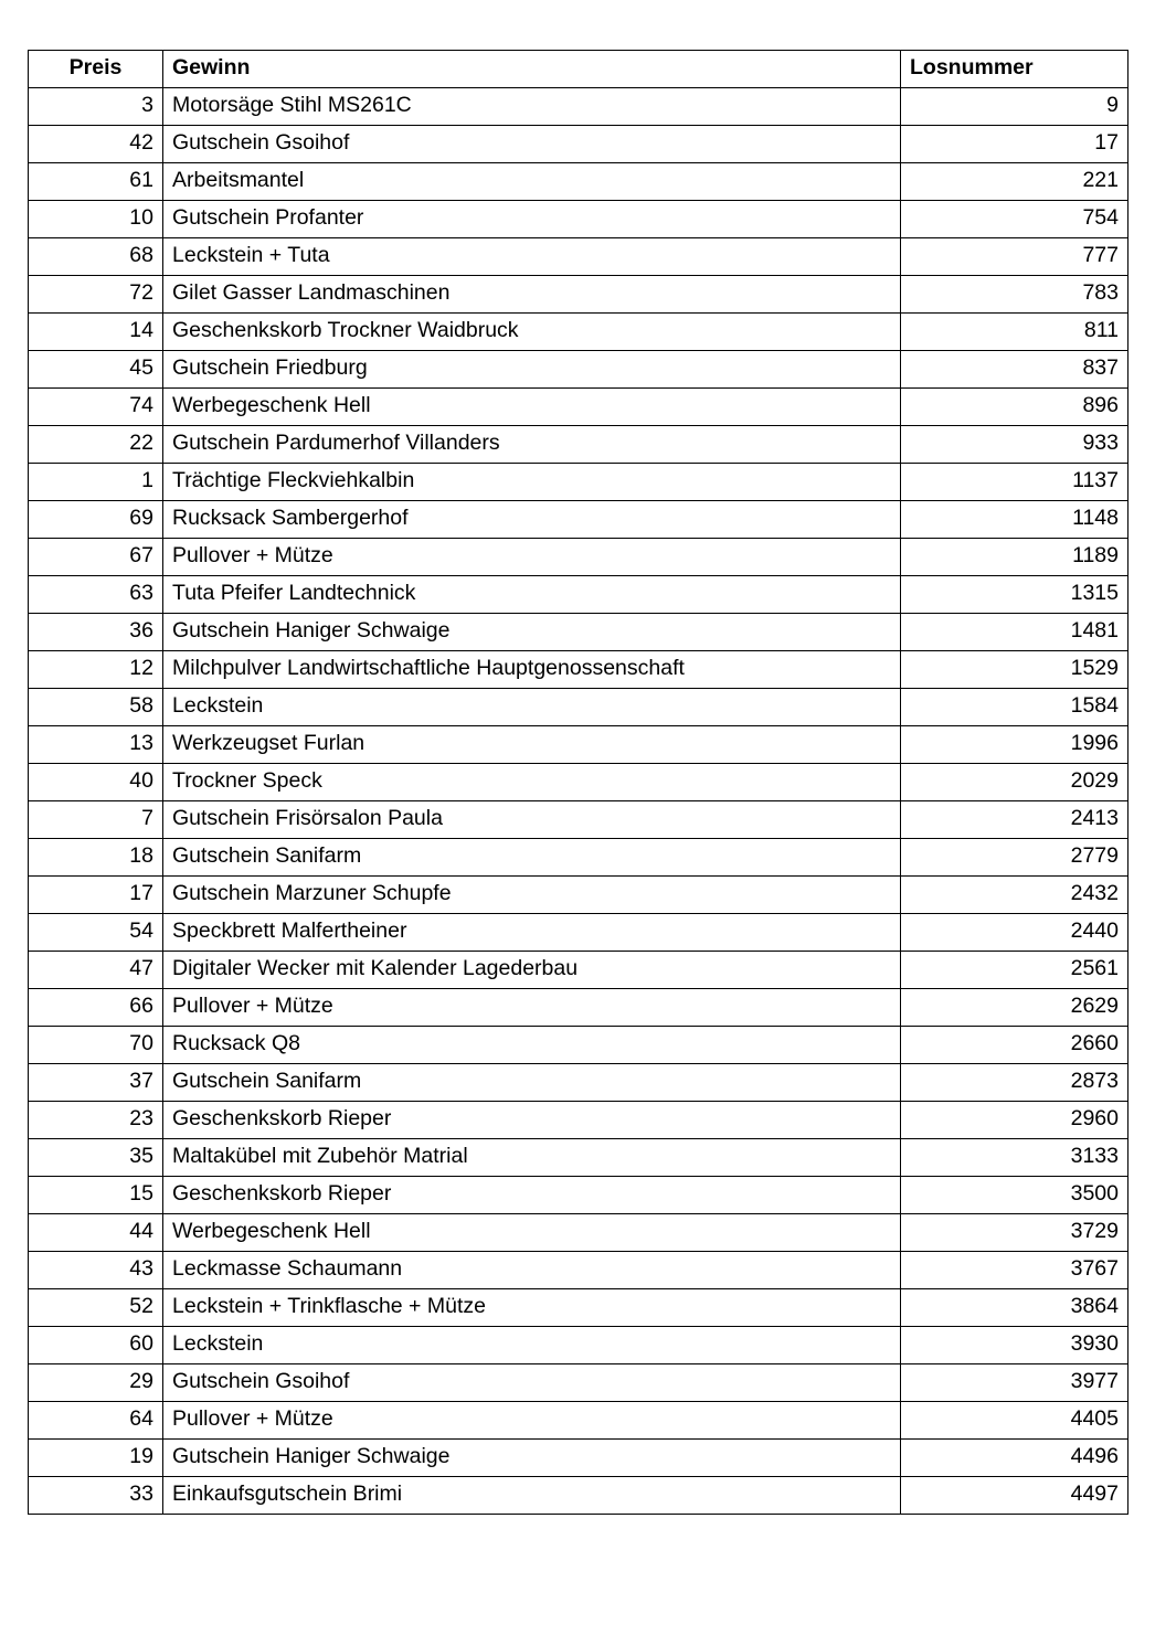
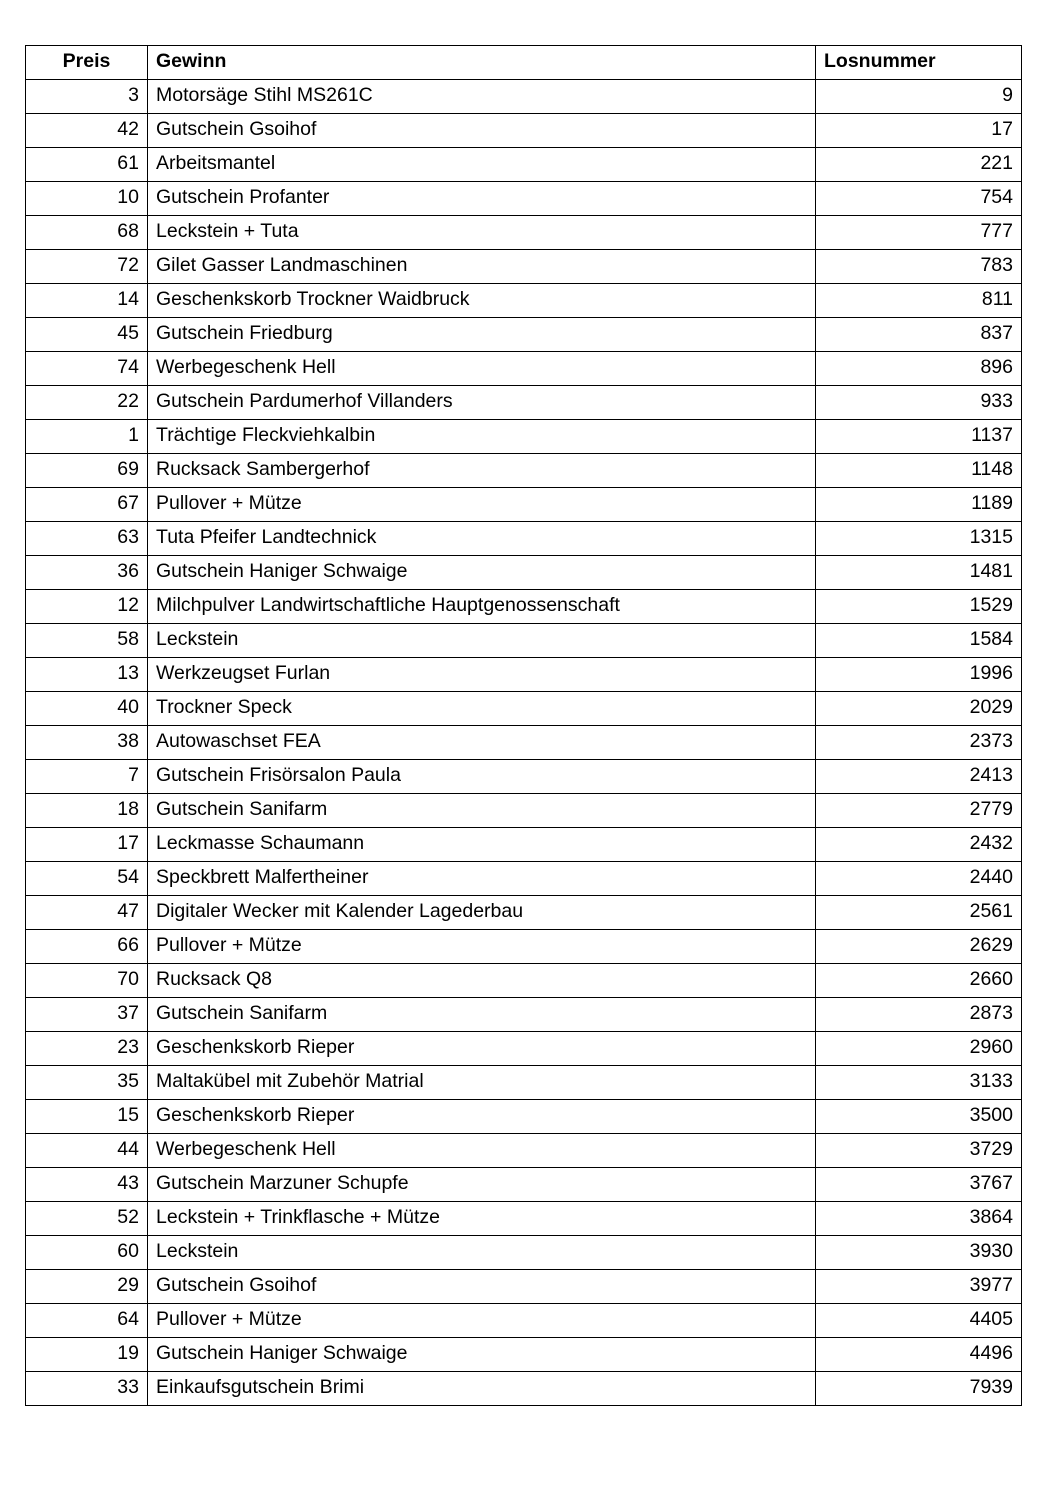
  Preis	Gewinn	Losnummer
  3	Motorsäge Stihl MS261C	9
  42	Gutschein Gsoihof	17
  61	Arbeitsmantel	221
  10	Gutschein Profanter	754
  68	Leckstein + Tuta	777
  72	Gilet Gasser Landmaschinen	783
  14	Geschenkskorb Trockner Waidbruck	811
  45	Gutschein Friedburg	837
  74	Werbegeschenk Hell	896
  22	Gutschein Pardumerhof Villanders	933
  1	Trächtige Fleckviehkalbin	1137
  69	Rucksack Sambergerhof	1148
  67	Pullover + Mütze	1189
  63	Tuta Pfeifer Landtechnick	1315
  36	Gutschein Haniger Schwaige	1481
  12	Milchpulver Landwirtschaftliche Hauptgenossenschaft	1529
  58	Leckstein	1584
  13	Werkzeugset Furlan	1996
  40	Trockner Speck	2029
+ 38	Autowaschset FEA	2373
  7	Gutschein Frisörsalon Paula	2413
  18	Gutschein Sanifarm	2779
- 17	Gutschein Marzuner Schupfe	2432
+ 17	Leckmasse Schaumann	2432
  54	Speckbrett Malfertheiner	2440
  47	Digitaler Wecker mit Kalender Lagederbau	2561
  66	Pullover + Mütze	2629
  70	Rucksack Q8	2660
  37	Gutschein Sanifarm	2873
  23	Geschenkskorb Rieper	2960
  35	Maltakübel mit Zubehör Matrial	3133
  15	Geschenkskorb Rieper	3500
  44	Werbegeschenk Hell	3729
- 43	Leckmasse Schaumann	3767
+ 43	Gutschein Marzuner Schupfe	3767
  52	Leckstein + Trinkflasche + Mütze	3864
  60	Leckstein	3930
  29	Gutschein Gsoihof	3977
  64	Pullover + Mütze	4405
  19	Gutschein Haniger Schwaige	4496
- 33	Einkaufsgutschein Brimi	4497
+ 33	Einkaufsgutschein Brimi	7939
